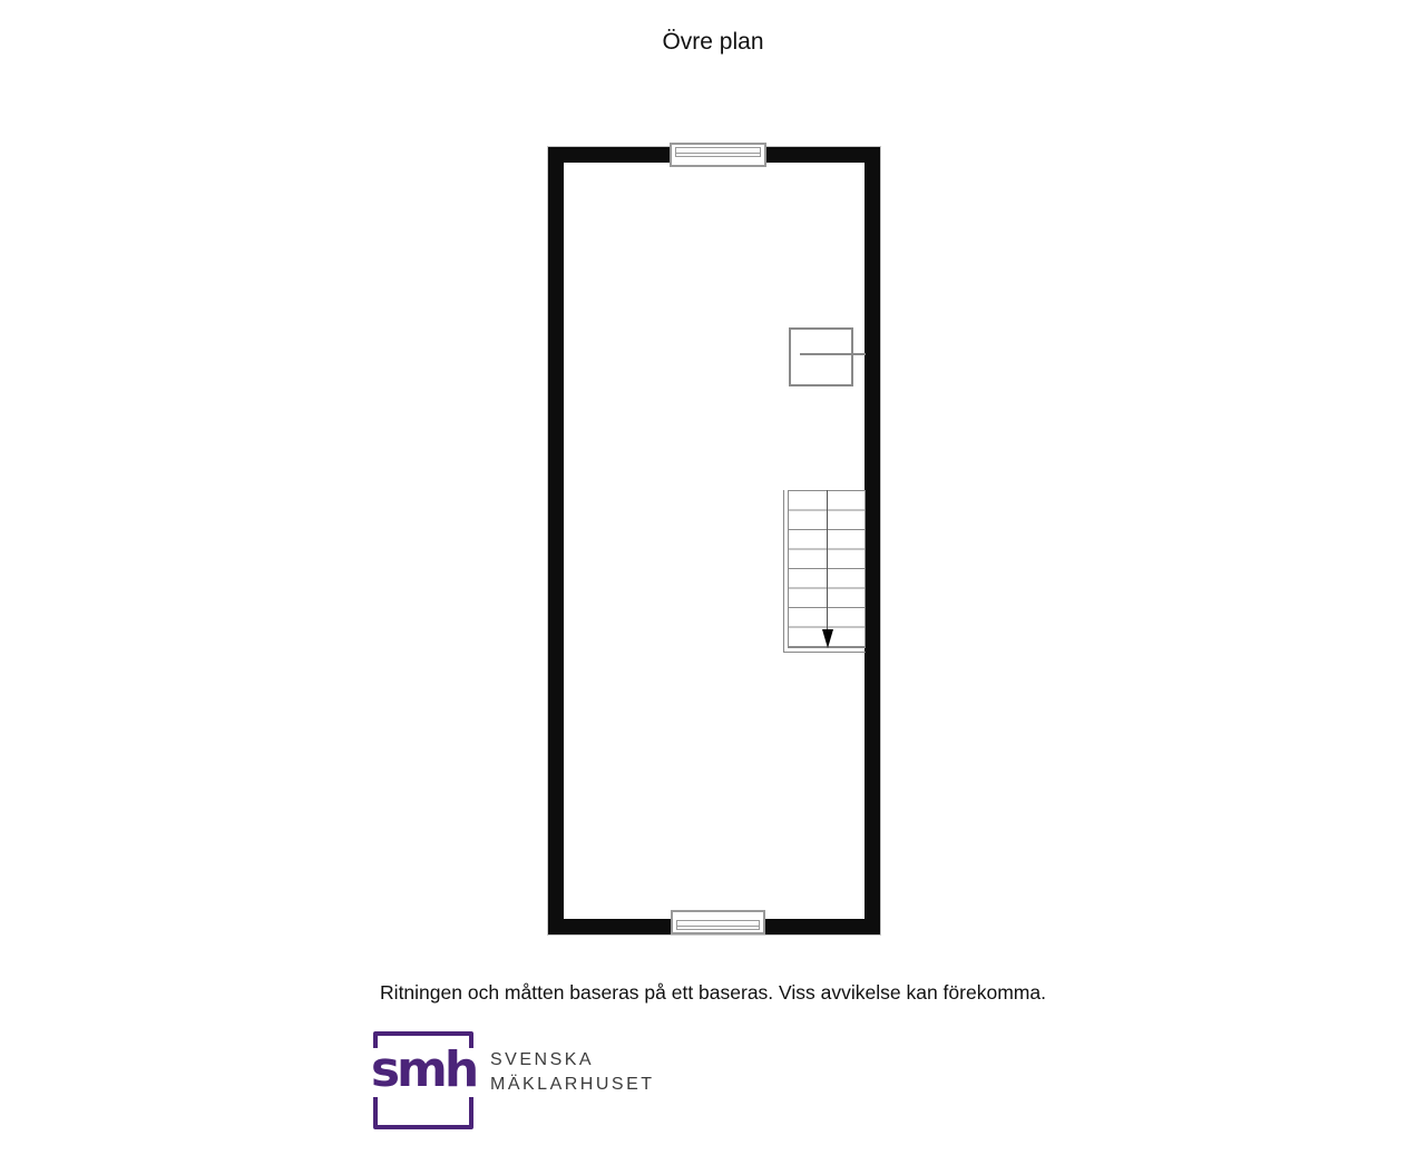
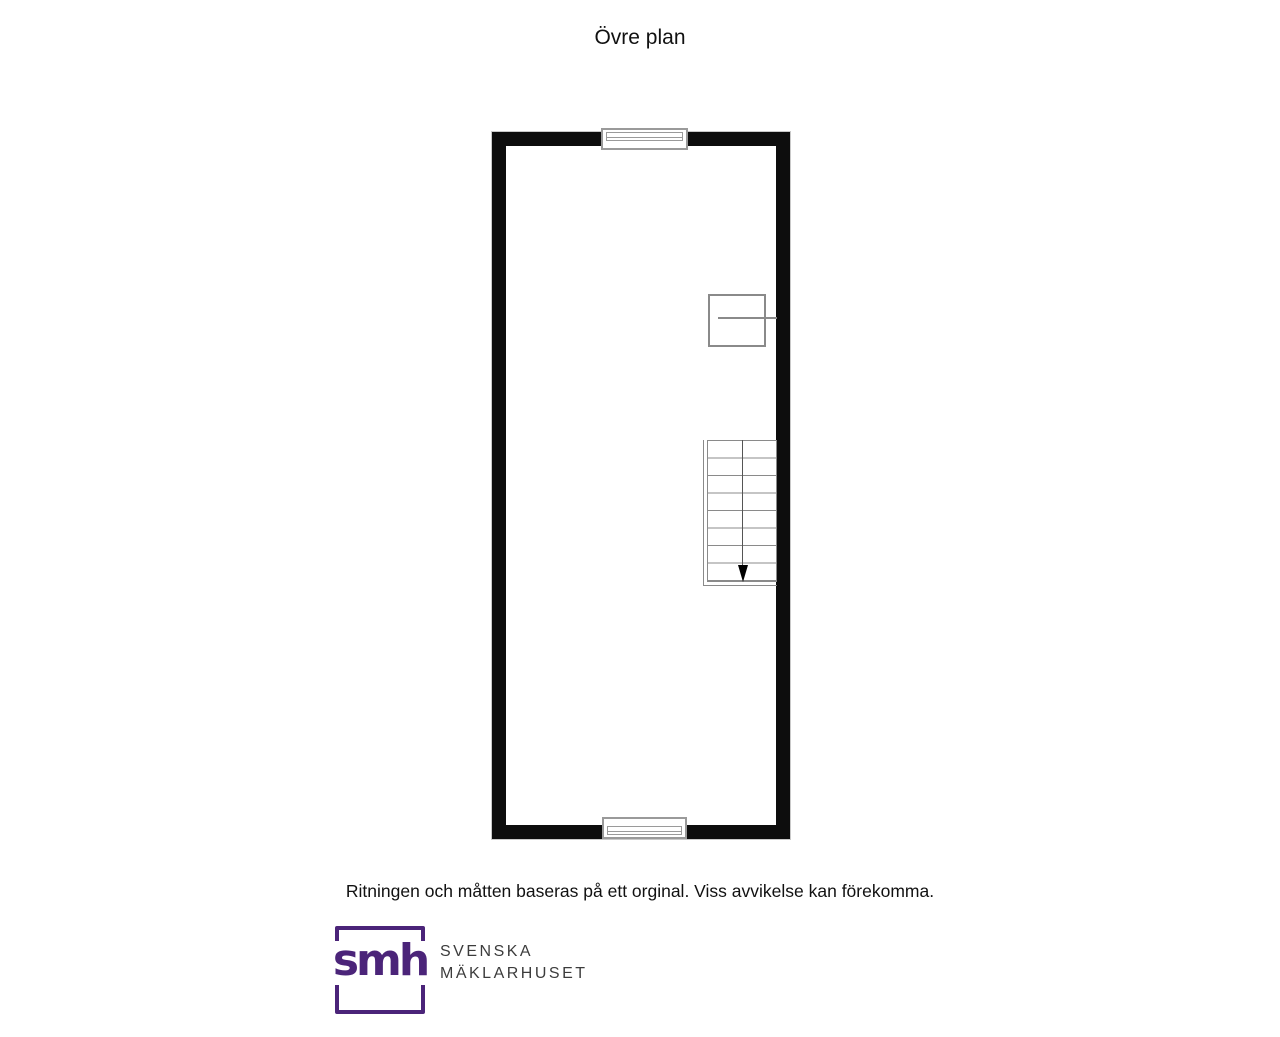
  Övre plan
- Ritningen och måtten baseras på ett baseras. Viss avvikelse kan förekomma.
+ Ritningen och måtten baseras på ett orginal. Viss avvikelse kan förekomma.
  smh
  SVENSKA
  MÄKLARHUSET
